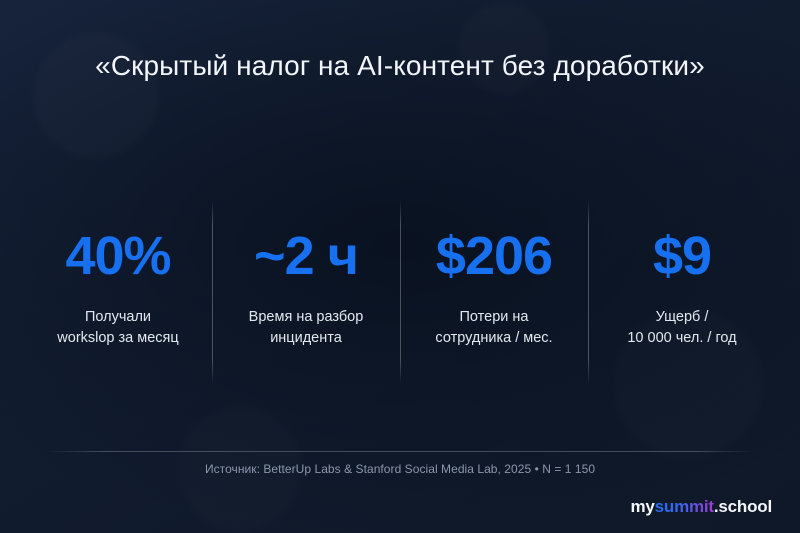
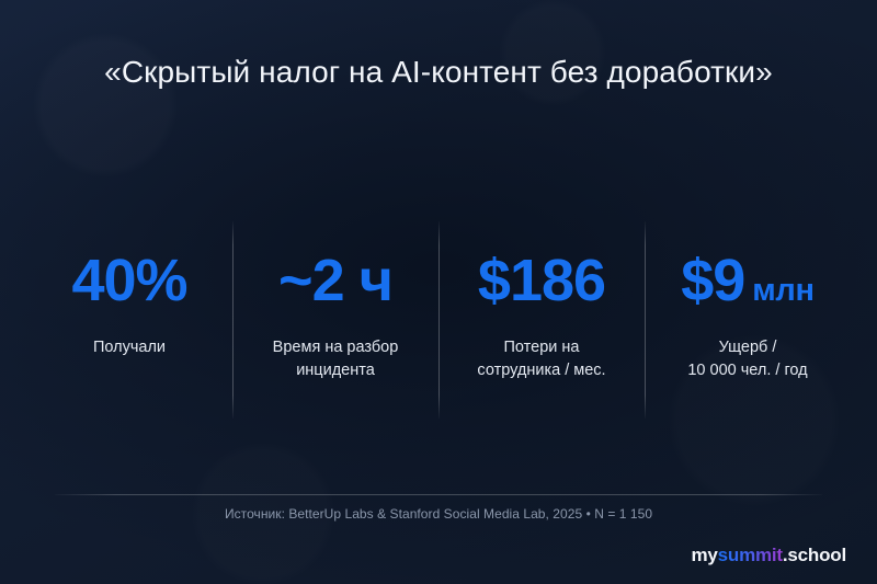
  «Скрытый налог на AI-контент без доработки»
  40%
  Получали
- workslop за месяц
  ~2 ч
  Время на разбор
  инцидента
- $206
+ $186
  Потери на
  сотрудника / мес.
  $9
+ млн
  Ущерб /
  10 000 чел. / год
  Источник: BetterUp Labs & Stanford Social Media Lab, 2025 • N = 1 150
  mysummit.school
